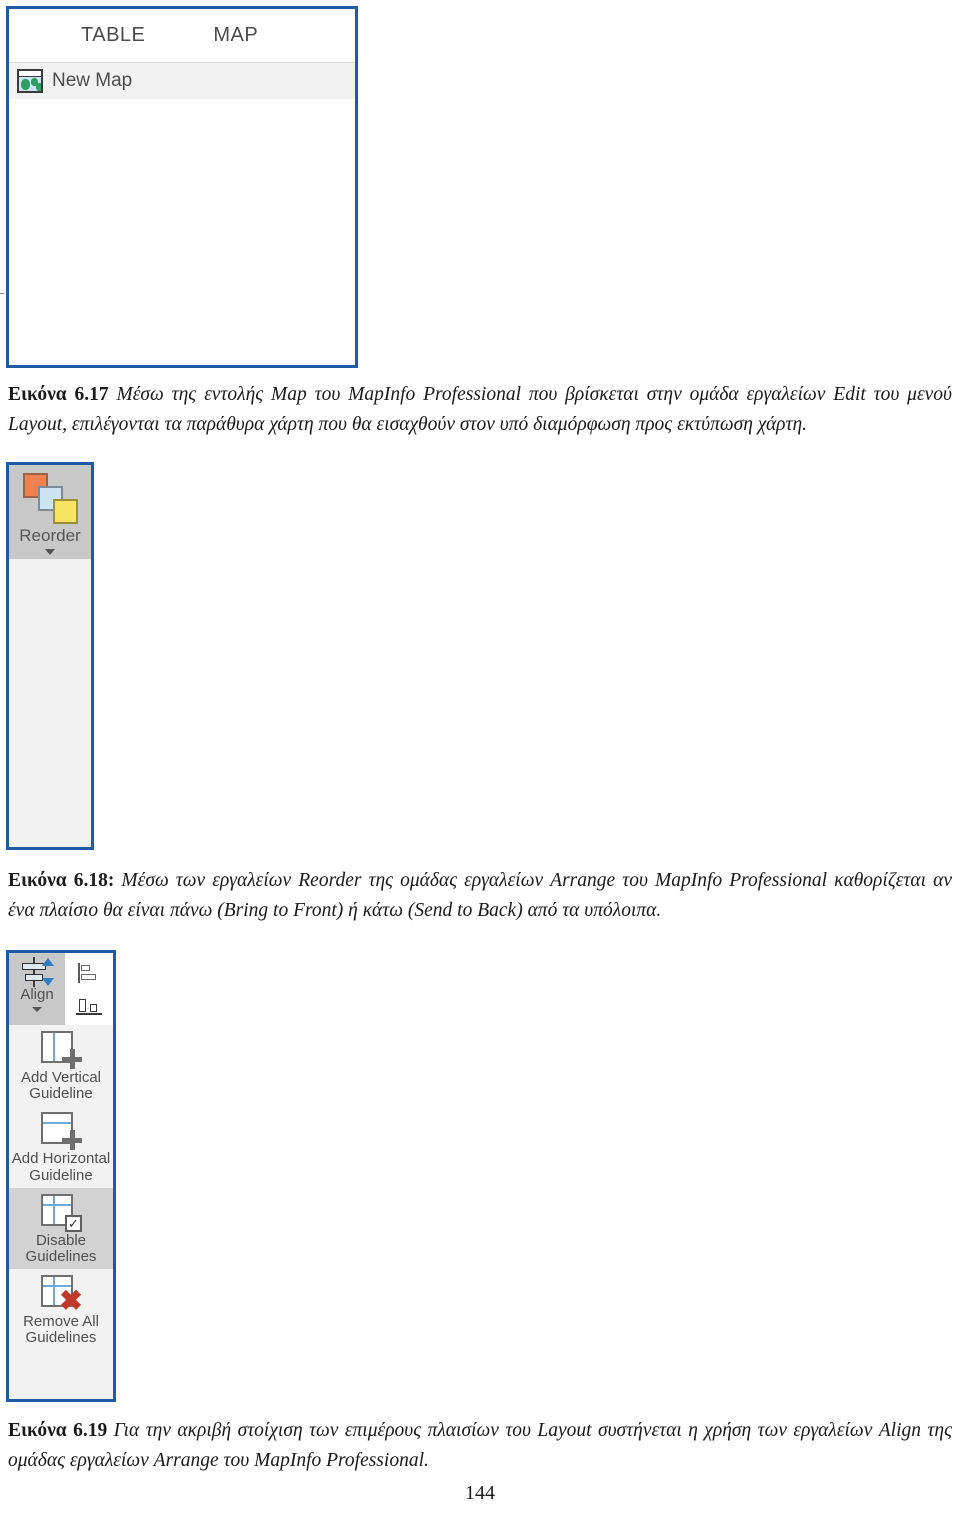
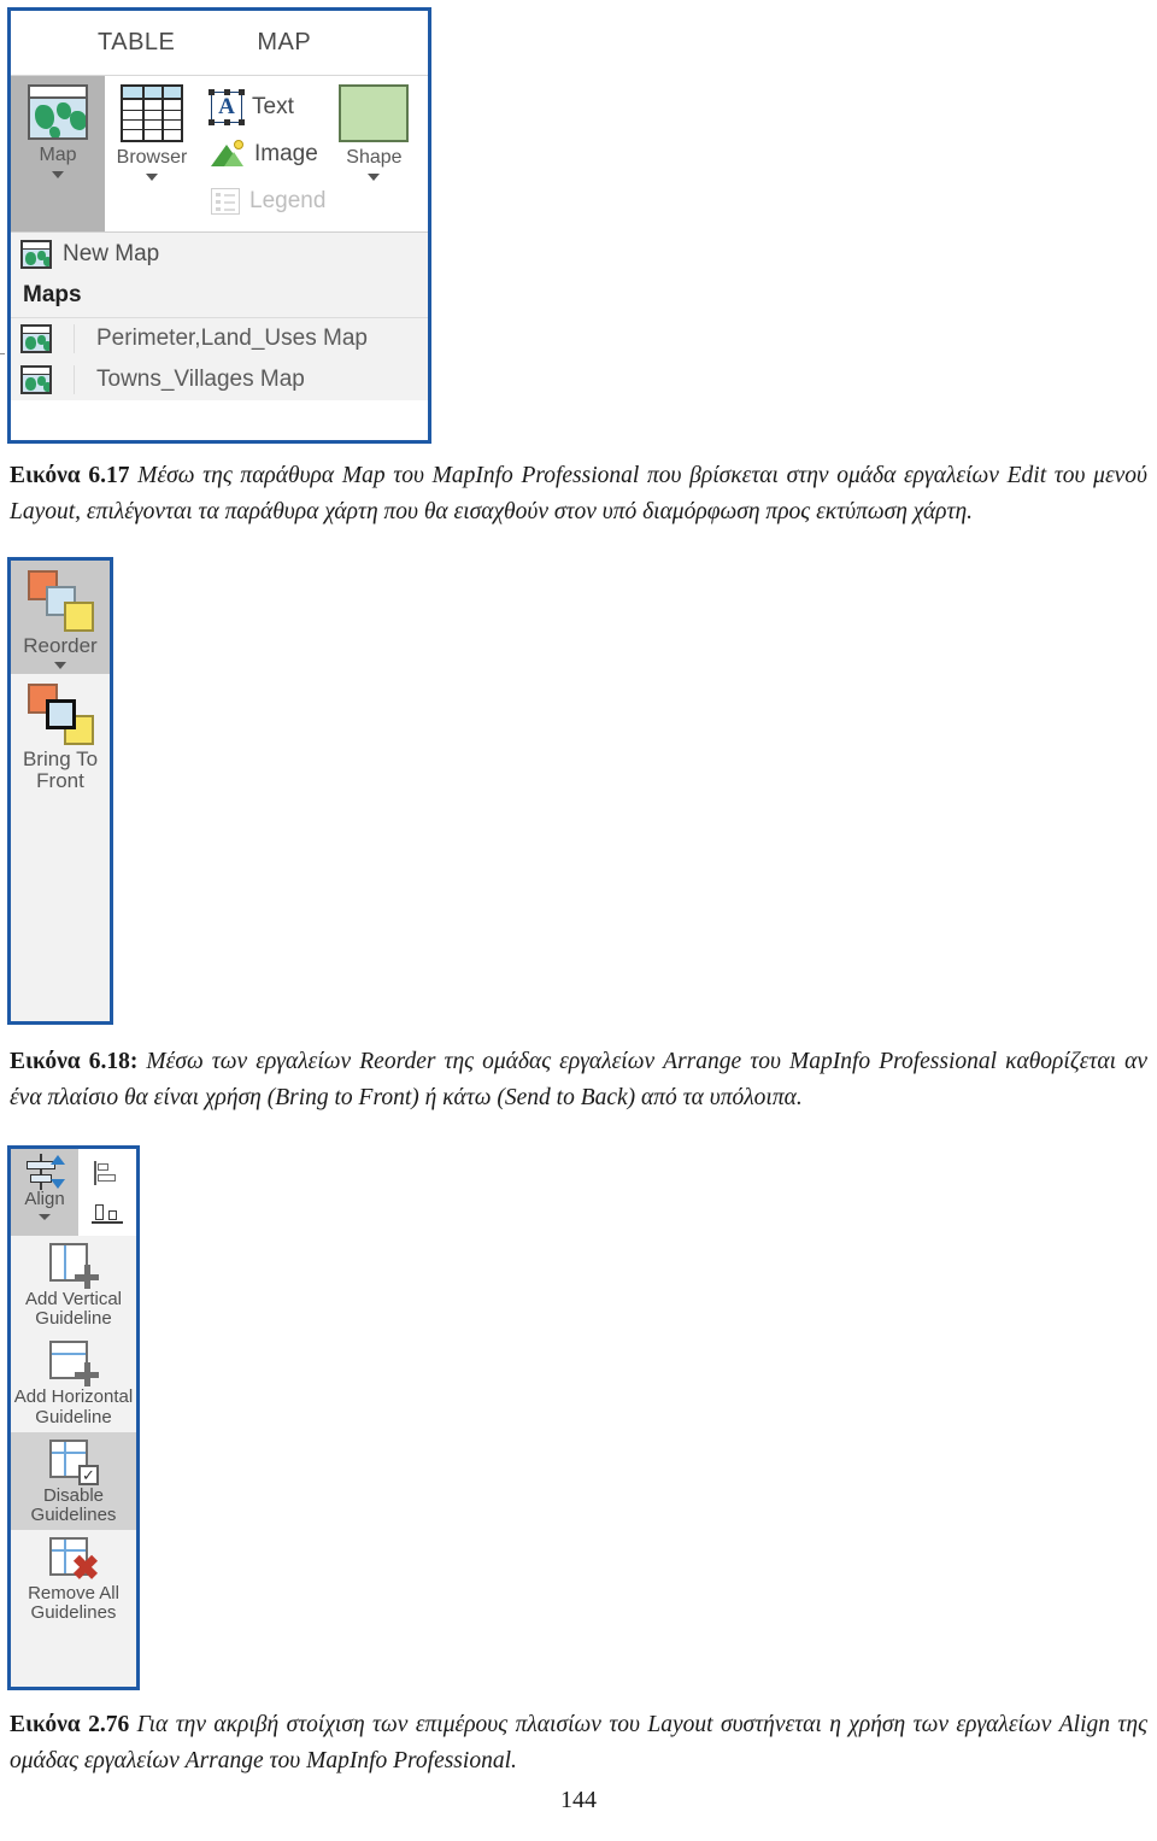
  TABLE
  MAP
+ Map
+ Browser
+ A
+ Text
+ Image
+ Legend
+ Shape
  New Map
+ Maps
+ Perimeter,Land_Uses Map
+ Towns_Villages Map
- Εικόνα 6.17 Μέσω της εντολής Map του MapInfo Professional που βρίσκεται στην ομάδα εργαλείων Edit του μενού Layout, επιλέγονται τα παράθυρα χάρτη που θα εισαχθούν στον υπό διαμόρφωση προς εκτύπωση χάρτη.
+ Εικόνα 6.17 Μέσω της παράθυρα Map του MapInfo Professional που βρίσκεται στην ομάδα εργαλείων Edit του μενού Layout, επιλέγονται τα παράθυρα χάρτη που θα εισαχθούν στον υπό διαμόρφωση προς εκτύπωση χάρτη.
  Reorder
+ Bring To
+ Front
- Εικόνα 6.18: Μέσω των εργαλείων Reorder της ομάδας εργαλείων Arrange του MapInfo Professional καθορίζεται αν ένα πλαίσιο θα είναι πάνω (Bring to Front) ή κάτω (Send to Back) από τα υπόλοιπα.
+ Εικόνα 6.18: Μέσω των εργαλείων Reorder της ομάδας εργαλείων Arrange του MapInfo Professional καθορίζεται αν ένα πλαίσιο θα είναι χρήση (Bring to Front) ή κάτω (Send to Back) από τα υπόλοιπα.
  Align
  Add Vertical
  Guideline
  Add Horizontal
  Guideline
  ✓
  Disable
  Guidelines
  ✖
  Remove All
  Guidelines
- Εικόνα 6.19 Για την ακριβή στοίχιση των επιμέρους πλαισίων του Layout συστήνεται η χρήση των εργαλείων Align της ομάδας εργαλείων Arrange του MapInfo Professional.
+ Εικόνα 2.76 Για την ακριβή στοίχιση των επιμέρους πλαισίων του Layout συστήνεται η χρήση των εργαλείων Align της ομάδας εργαλείων Arrange του MapInfo Professional.
  144
